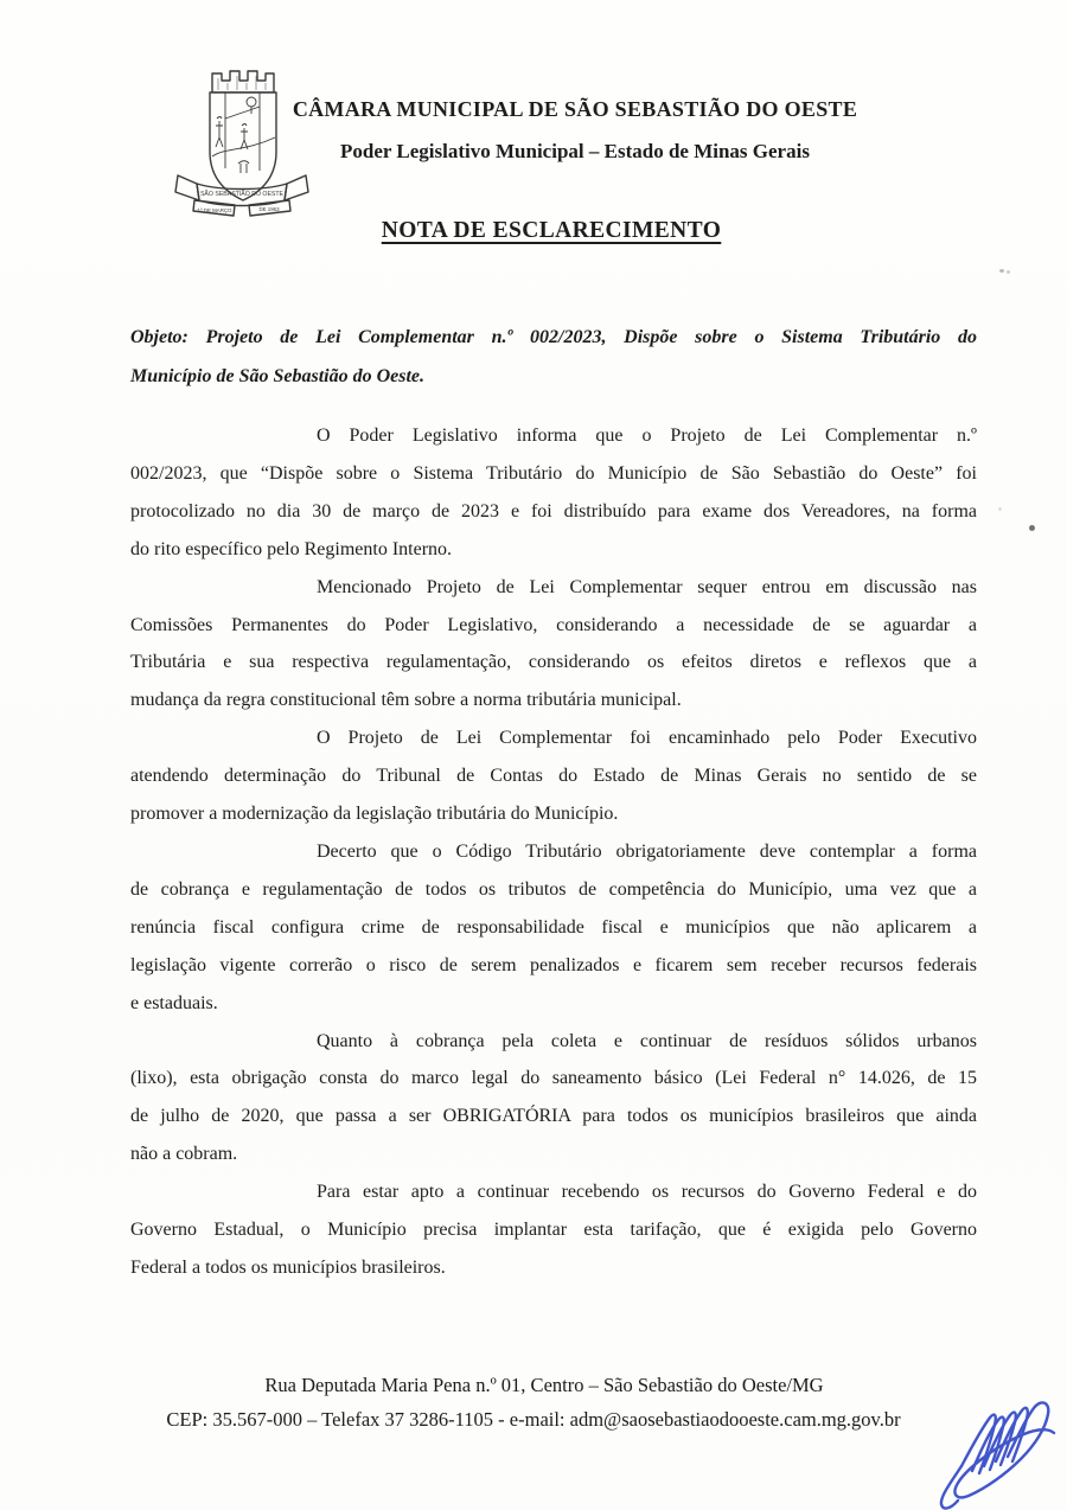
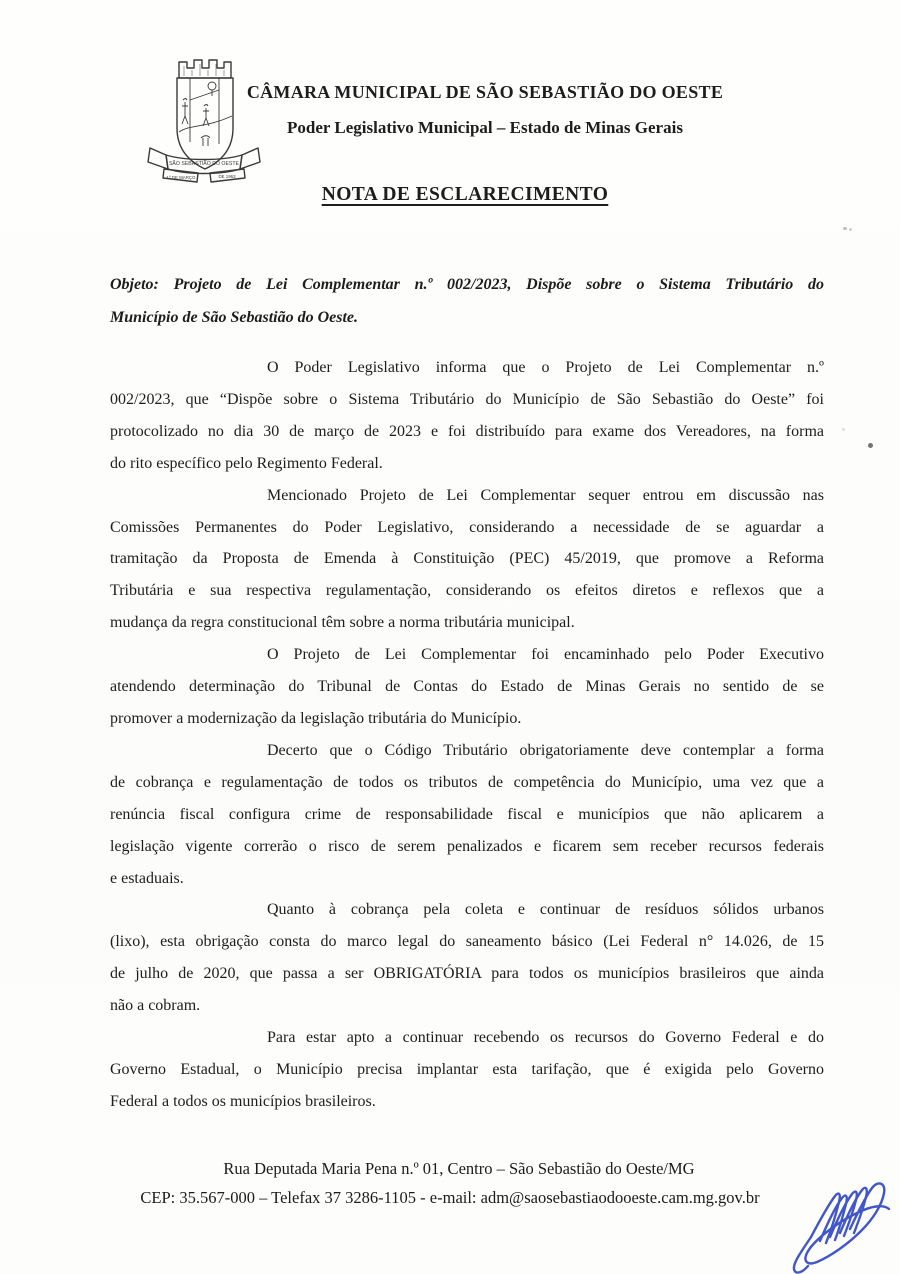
  CÂMARA MUNICIPAL DE SÃO SEBASTIÃO DO OESTE
  Poder Legislativo Municipal – Estado de Minas Gerais
  NOTA DE ESCLARECIMENTO
  Objeto: Projeto de Lei Complementar n.º 002/2023, Dispõe sobre o Sistema Tributário do
  Município de São Sebastião do Oeste.
  O Poder Legislativo informa que o Projeto de Lei Complementar n.º
  002/2023, que “Dispõe sobre o Sistema Tributário do Município de São Sebastião do Oeste” foi
  protocolizado no dia 30 de março de 2023 e foi distribuído para exame dos Vereadores, na forma
- do rito específico pelo Regimento Interno.
+ do rito específico pelo Regimento Federal.
  Mencionado Projeto de Lei Complementar sequer entrou em discussão nas
  Comissões Permanentes do Poder Legislativo, considerando a necessidade de se aguardar a
+ tramitação da Proposta de Emenda à Constituição (PEC) 45/2019, que promove a Reforma
  Tributária e sua respectiva regulamentação, considerando os efeitos diretos e reflexos que a
  mudança da regra constitucional têm sobre a norma tributária municipal.
  O Projeto de Lei Complementar foi encaminhado pelo Poder Executivo
  atendendo determinação do Tribunal de Contas do Estado de Minas Gerais no sentido de se
  promover a modernização da legislação tributária do Município.
  Decerto que o Código Tributário obrigatoriamente deve contemplar a forma
  de cobrança e regulamentação de todos os tributos de competência do Município, uma vez que a
  renúncia fiscal configura crime de responsabilidade fiscal e municípios que não aplicarem a
  legislação vigente correrão o risco de serem penalizados e ficarem sem receber recursos federais
  e estaduais.
  Quanto à cobrança pela coleta e continuar de resíduos sólidos urbanos
  (lixo), esta obrigação consta do marco legal do saneamento básico (Lei Federal n° 14.026, de 15
  de julho de 2020, que passa a ser OBRIGATÓRIA para todos os municípios brasileiros que ainda
  não a cobram.
  Para estar apto a continuar recebendo os recursos do Governo Federal e do
  Governo Estadual, o Município precisa implantar esta tarifação, que é exigida pelo Governo
  Federal a todos os municípios brasileiros.
  Rua Deputada Maria Pena n.º 01, Centro – São Sebastião do Oeste/MG
  CEP: 35.567-000 – Telefax 37 3286-1105 - e-mail: adm@saosebastiaodooeste.cam.mg.gov.br
